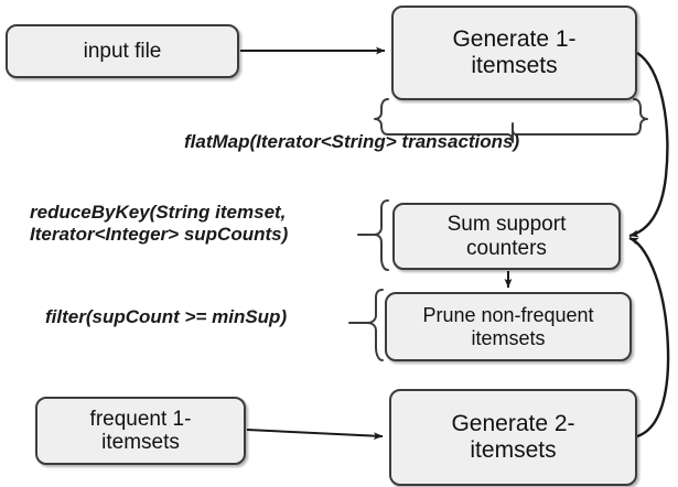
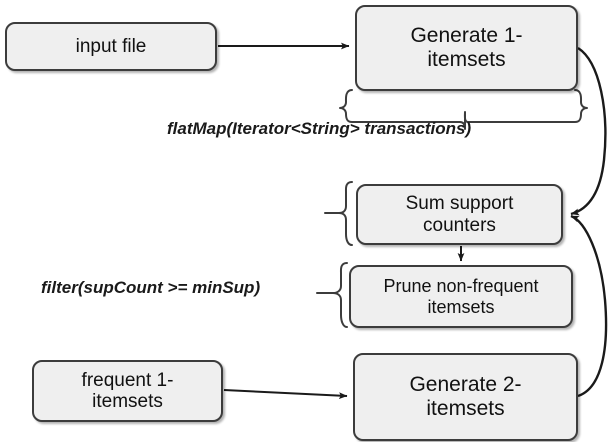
  input file
  Generate 1-
  itemsets
  Sum support
  counters
  Prune non-frequent
  itemsets
  frequent 1-
  itemsets
  Generate 2-
  itemsets
  flatMap(Iterator<String> transactions)
- reduceByKey(String itemset,
- Iterator<Integer> supCounts)
  filter(supCount >= minSup)
